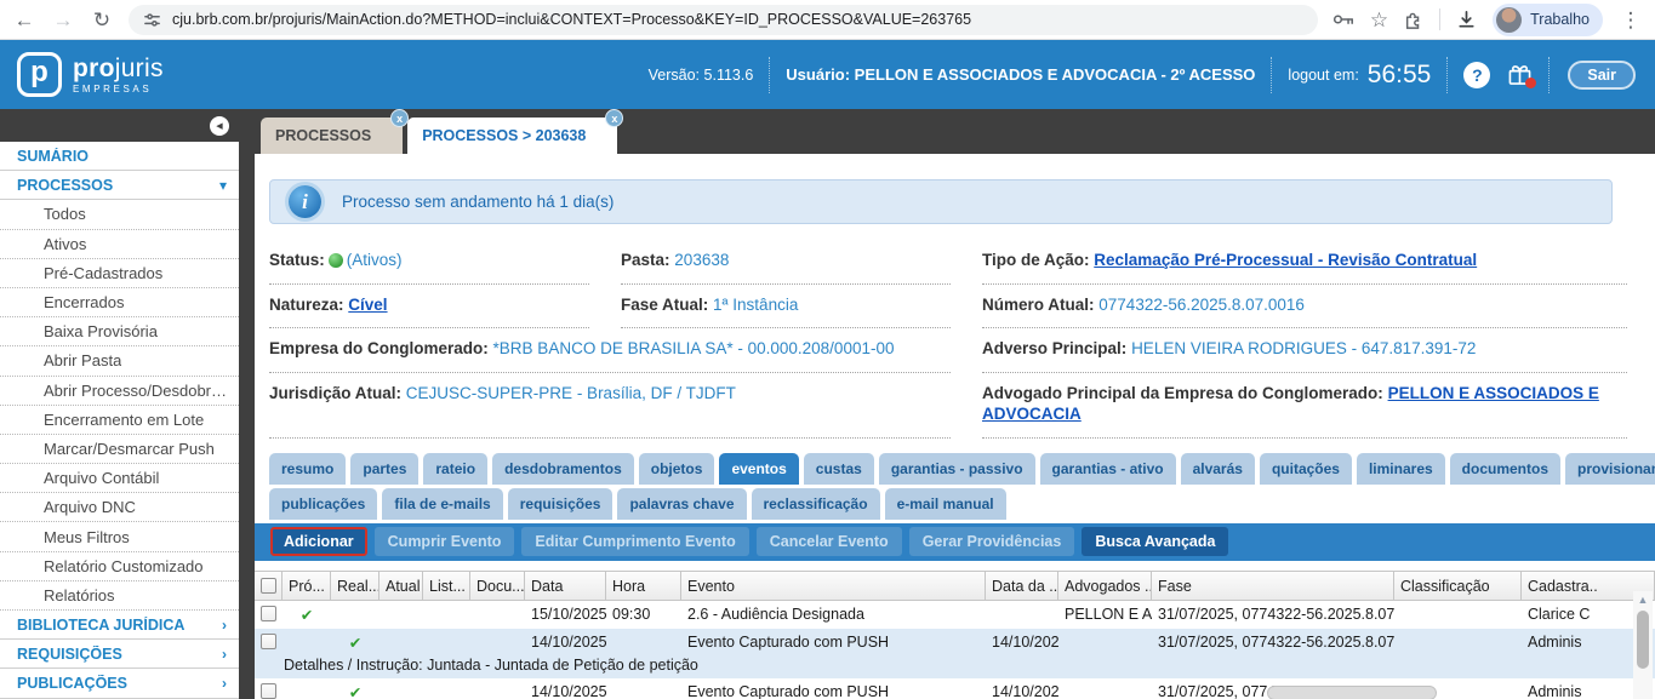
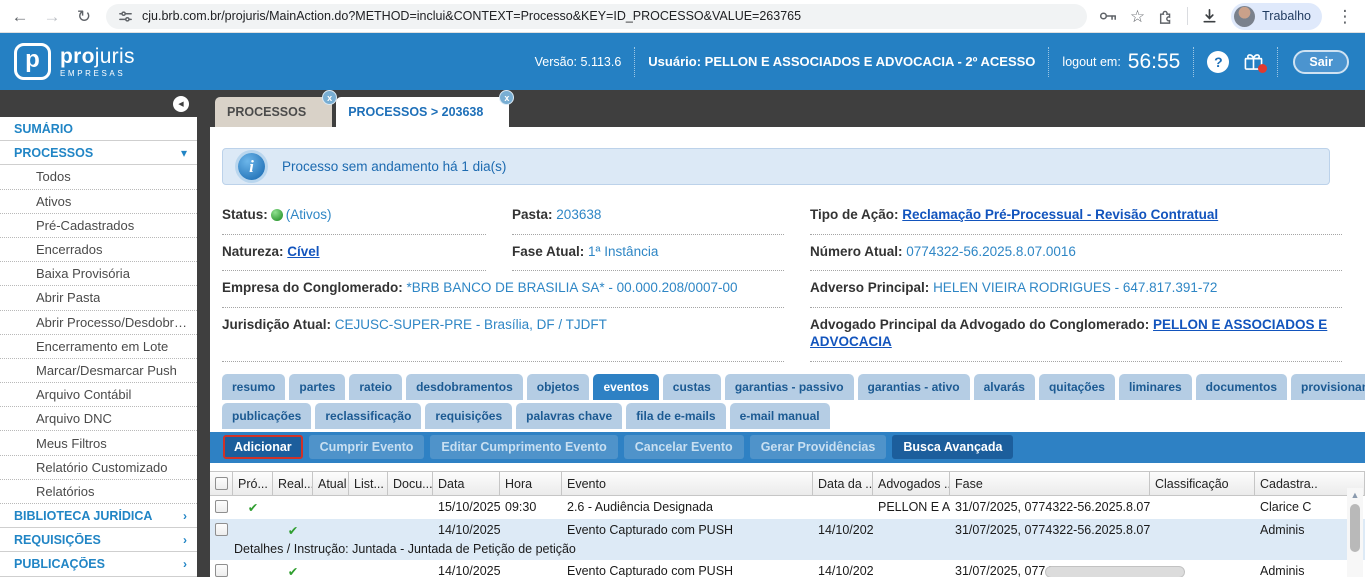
  ←
  →
  ↻
  cju.brb.com.br/projuris/MainAction.do?METHOD=inclui&CONTEXT=Processo&KEY=ID_PROCESSO&VALUE=263765
  ☆
  Trabalho
  ⋮
  p
  projuris
  EMPRESAS
  Versão: 5.113.6
  Usuário: PELLON E ASSOCIADOS E ADVOCACIA - 2º ACESSO
  logout em:
  56:55
  ?
  Sair
  SUMÁRIO
  PROCESSOS
  ▾
  Todos
  Ativos
  Pré-Cadastrados
  Encerrados
  Baixa Provisória
  Abrir Pasta
  Abrir Processo/Desdobram
  Encerramento em Lote
  Marcar/Desmarcar Push
  Arquivo Contábil
  Arquivo DNC
  Meus Filtros
  Relatório Customizado
  Relatórios
  BIBLIOTECA JURÍDICA
  ›
  REQUISIÇÕES
  ›
  PUBLICAÇÕES
  ›
  PROCESSOS
  x
  PROCESSOS > 203638
  x
  i
  Processo sem andamento há 1 dia(s)
  Status: (Ativos)
  Pasta: 203638
  Tipo de Ação: Reclamação Pré-Processual - Revisão Contratual
  Natureza: Cível
  Fase Atual: 1ª Instância
  Número Atual: 0774322-56.2025.8.07.0016
- Empresa do Conglomerado: *BRB BANCO DE BRASILIA SA* - 00.000.208/0001-00
+ Empresa do Conglomerado: *BRB BANCO DE BRASILIA SA* - 00.000.208/0007-00
  Adverso Principal: HELEN VIEIRA RODRIGUES - 647.817.391-72
  Jurisdição Atual: CEJUSC-SUPER-PRE - Brasília, DF / TJDFT
- Advogado Principal da Empresa do Conglomerado: PELLON E ASSOCIADOS E ADVOCACIA
+ Advogado Principal da Advogado do Conglomerado: PELLON E ASSOCIADOS E ADVOCACIA
  resumo
  partes
  rateio
  desdobramentos
  objetos
  eventos
  custas
  garantias - passivo
  garantias - ativo
  alvarás
  quitações
  liminares
  documentos
  publicações
- fila de e-mails
+ reclassificação
  requisições
  palavras chave
- reclassificação
+ fila de e-mails
  e-mail manual
  Adicionar
  Cumprir Evento
  Editar Cumprimento Evento
  Cancelar Evento
  Gerar Providências
  Busca Avançada
  Pró...
  Real..
  Atual
  List...
  Docu...
  Data
  Hora
  Evento
  Data da ..
  Advogados .
  Fase
  Classificação
  Cadastra..
  ✔
  15/10/2025
  09:30
  2.6 - Audiência Designada
  PELLON E A
  31/07/2025, 0774322-56.2025.8.07
  Clarice C
  ✔
  14/10/2025
  Evento Capturado com PUSH
  14/10/202
  31/07/2025, 0774322-56.2025.8.07
  Adminis
  Detalhes / Instrução: Juntada - Juntada de Petição de petição
  ✔
  14/10/2025
  Evento Capturado com PUSH
  14/10/202
  Adminis
  ▲
